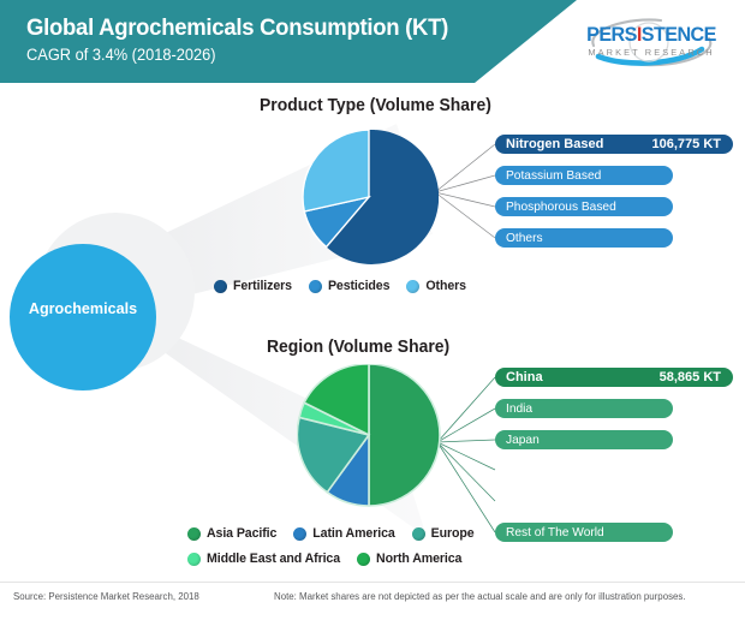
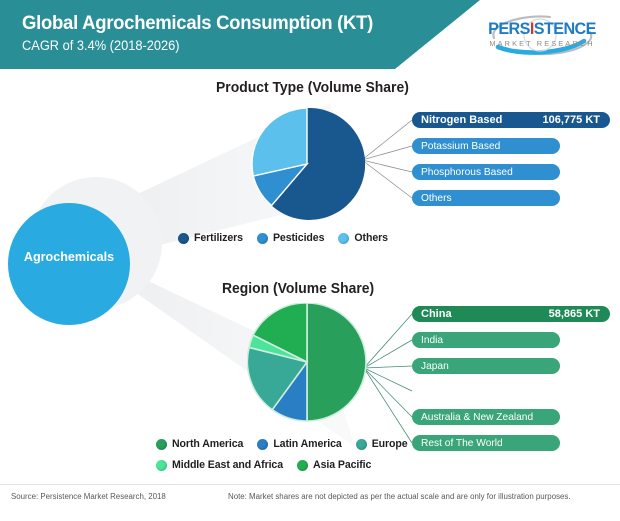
  Global Agrochemicals Consumption (KT)
  CAGR of 3.4% (2018-2026)
  PERSISTENCE
  MARKET RESEARCH
  Agrochemicals
  Product Type (Volume Share)
  Region (Volume Share)
  Nitrogen Based
  106,775 KT
  Potassium Based
  Phosphorous Based
  Others
  China
  58,865 KT
  India
  Japan
+ Australia & New Zealand
  Rest of The World
  Fertilizers
  Pesticides
  Others
- Asia Pacific
+ North America
  Latin America
  Europe
  Middle East and Africa
- North America
+ Asia Pacific
  Source: Persistence Market Research, 2018
  Note: Market shares are not depicted as per the actual scale and are only for illustration purposes.
